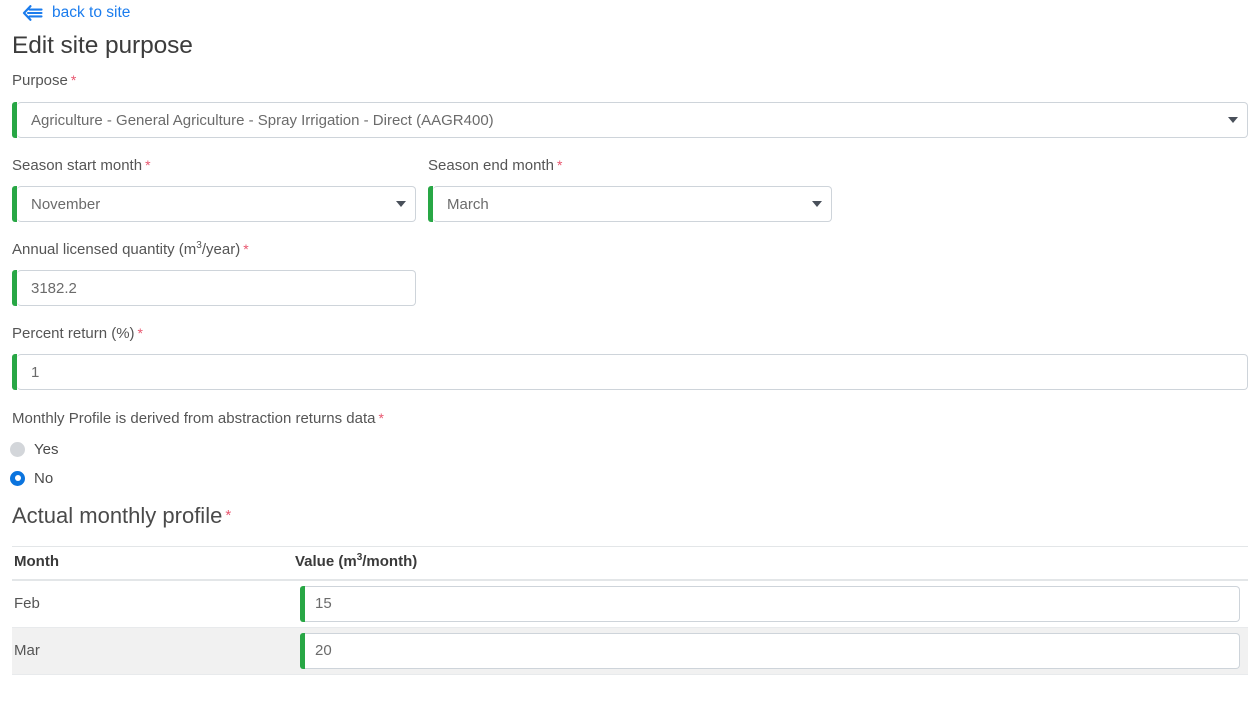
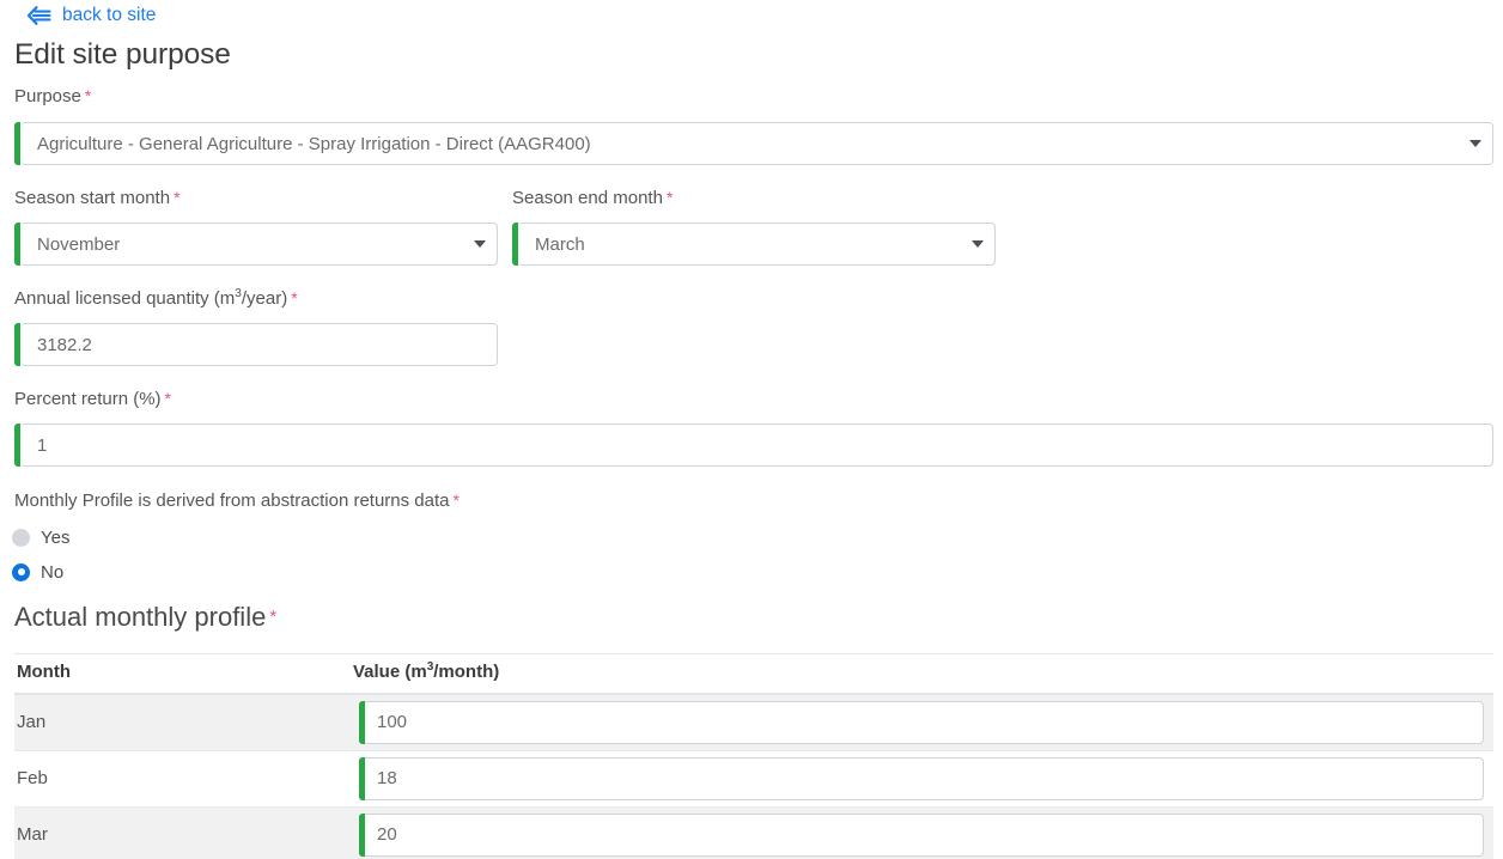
  back to site
  Edit site purpose
  Purpose *
  Agriculture - General Agriculture - Spray Irrigation - Direct (AAGR400)
  Season start month *
  November
  Season end month *
  March
  Annual licensed quantity (m3/year) *
  3182.2
  Percent return (%) *
  1
  Monthly Profile is derived from abstraction returns data *
  Yes
  No
  Actual monthly profile *
  Month	Value (m3/month)
+ Jan	100
- Feb	15
+ Feb	18
  Mar	20
